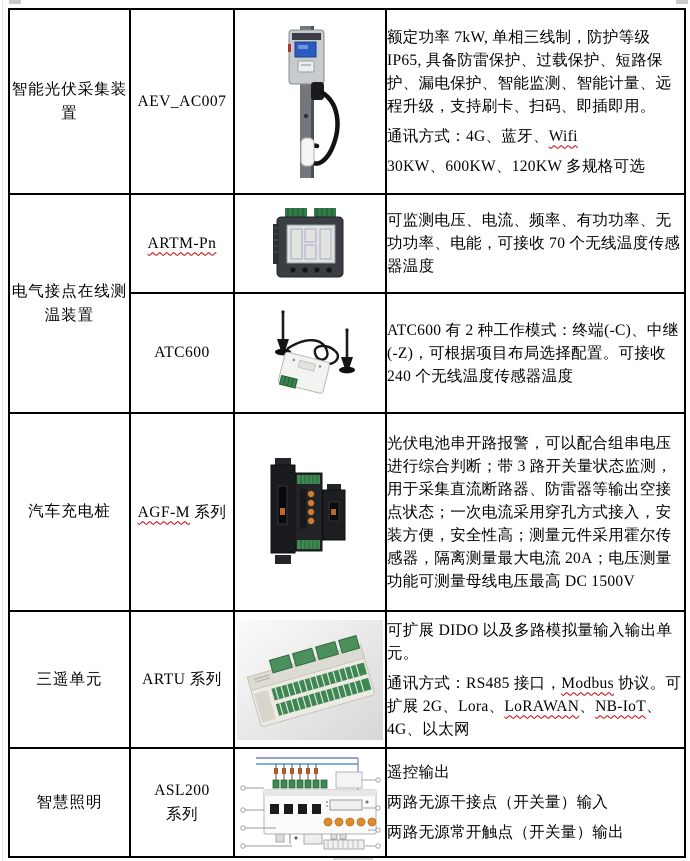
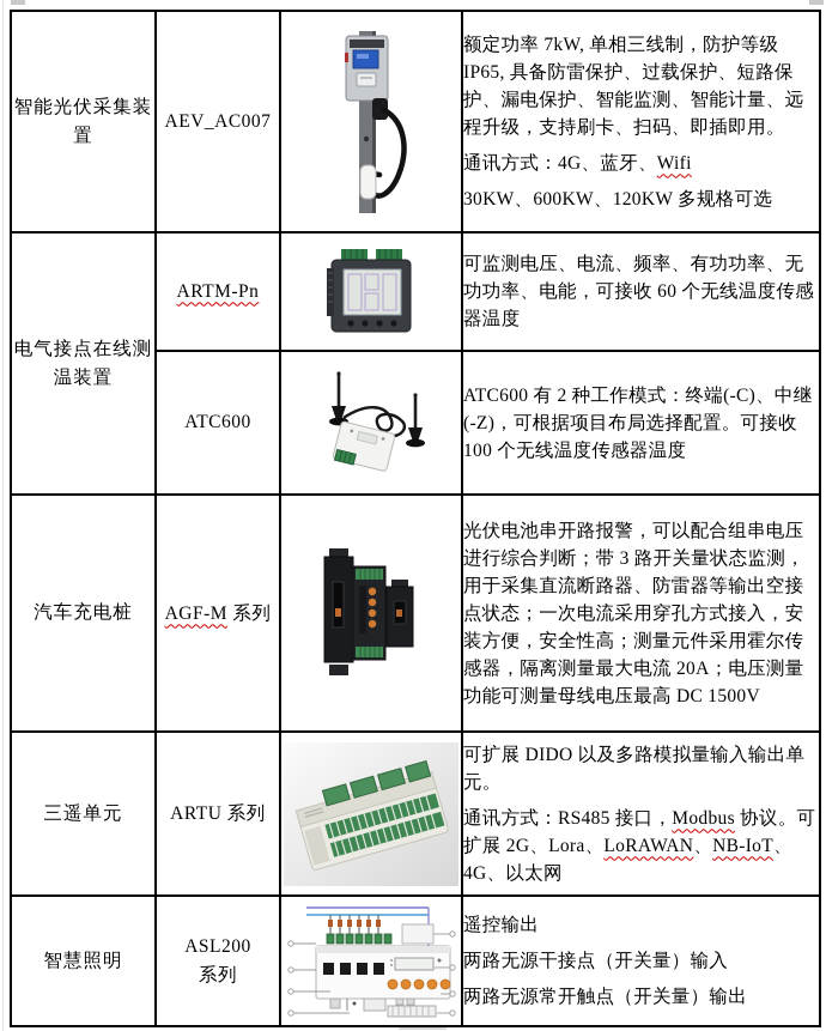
  智能光伏采集装置	AEV_AC007		额定功率 7kW, 单相三线制，防护等级 IP65, 具备防雷保护、过载保护、短路保护、漏电保护、智能监测、智能计量、远程升级，支持刷卡、扫码、即插即用。 通讯方式：4G、蓝牙、Wifi 30KW、600KW、120KW 多规格可选
- 电气接点在线测温装置	ARTM-Pn		可监测电压、电流、频率、有功功率、无功功率、电能，可接收 70 个无线温度传感器温度
+ 电气接点在线测温装置	ARTM-Pn		可监测电压、电流、频率、有功功率、无功功率、电能，可接收 60 个无线温度传感器温度
- ATC600		ATC600 有 2 种工作模式：终端(-C)、中继(-Z)，可根据项目布局选择配置。可接收 240 个无线温度传感器温度
+ ATC600		ATC600 有 2 种工作模式：终端(-C)、中继(-Z)，可根据项目布局选择配置。可接收 100 个无线温度传感器温度
  汽车充电桩	AGF-M 系列		光伏电池串开路报警，可以配合组串电压进行综合判断；带 3 路开关量状态监测，用于采集直流断路器、防雷器等输出空接点状态；一次电流采用穿孔方式接入，安装方便，安全性高；测量元件采用霍尔传感器，隔离测量最大电流 20A；电压测量功能可测量母线电压最高 DC 1500V
  三遥单元	ARTU 系列		可扩展 DIDO 以及多路模拟量输入输出单元。 通讯方式：RS485 接口，Modbus 协议。可扩展 2G、Lora、LoRAWAN、NB-IoT、4G、以太网
  智慧照明	ASL200 系列		遥控输出 两路无源干接点（开关量）输入 两路无源常开触点（开关量）输出
